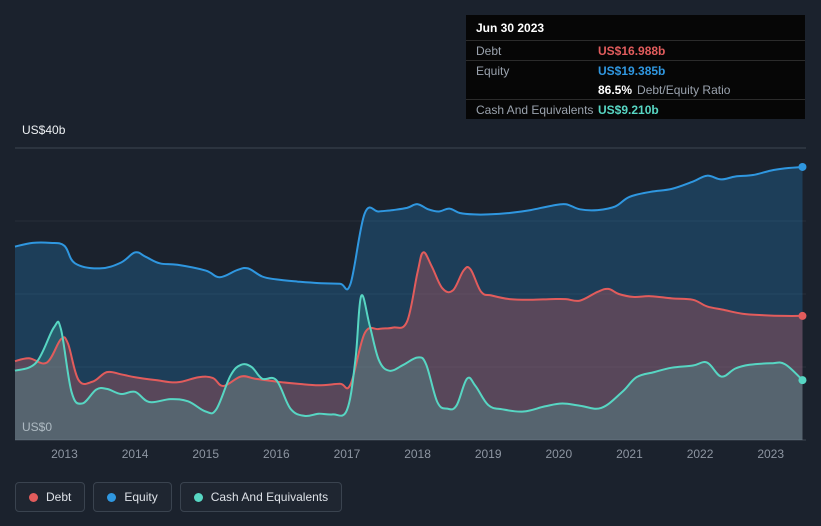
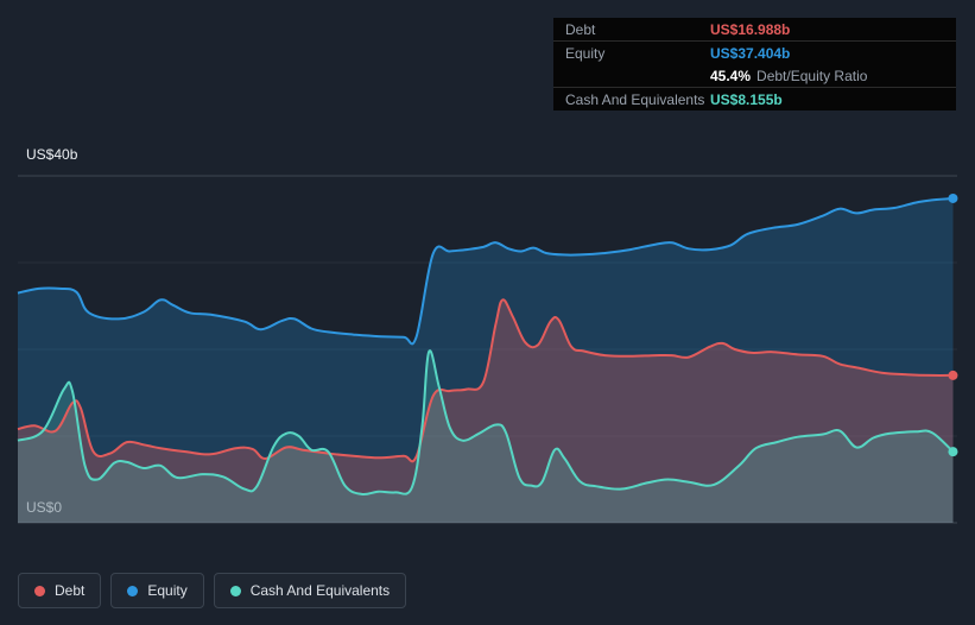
- Jun 30 2023
  Debt
  US$16.988b
  Equity
- US$19.385b
+ US$37.404b
- 86.5%
+ 45.4%
  Debt/Equity Ratio
  Cash And Equivalents
- US$9.210b
+ US$8.155b
  US$40b
  US$0
- 2013
- 2014
- 2015
- 2016
- 2017
- 2018
- 2019
- 2020
- 2021
- 2022
- 2023
  Debt
  Equity
  Cash And Equivalents
